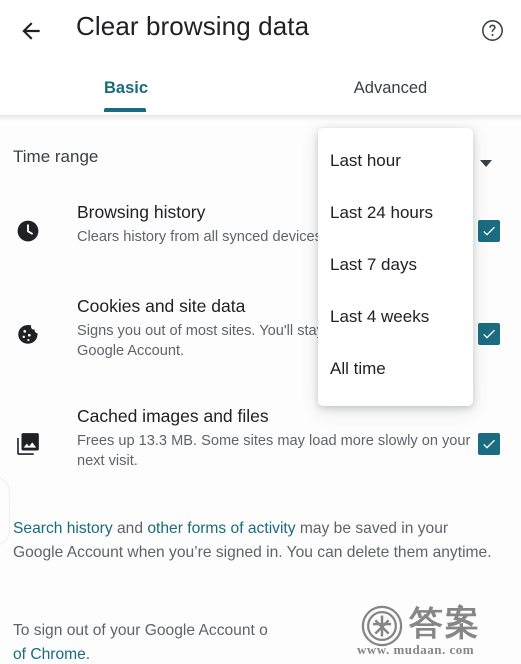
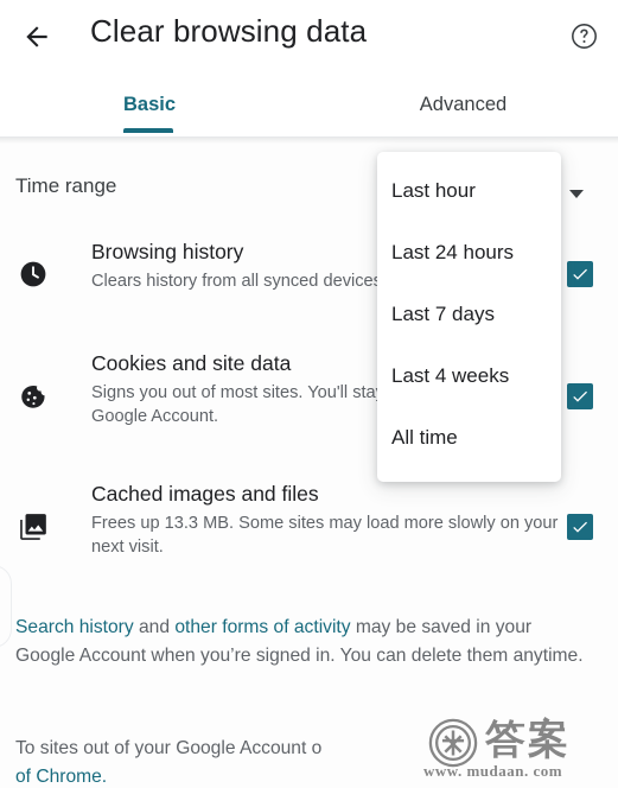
  Clear browsing data
  Basic
  Advanced
  Time range
  Browsing history
  Clears history from all synced device
  Cookies and site data
  Signs you out of most sites. You'll sta Google Account.
  Cached images and files
  Frees up 13.3 MB. Some sites may load more slowly on your next visit.
  Search history and other forms of activity may be saved in your Google Account when you’re signed in. You can delete them anytime.
- To sign out of your Google Account o
+ To sites out of your Google Account o
  of Chrome.
  Last hour
  Last 24 hours
  Last 7 days
  Last 4 weeks
  All time
  答案
  www. mudaan. com
